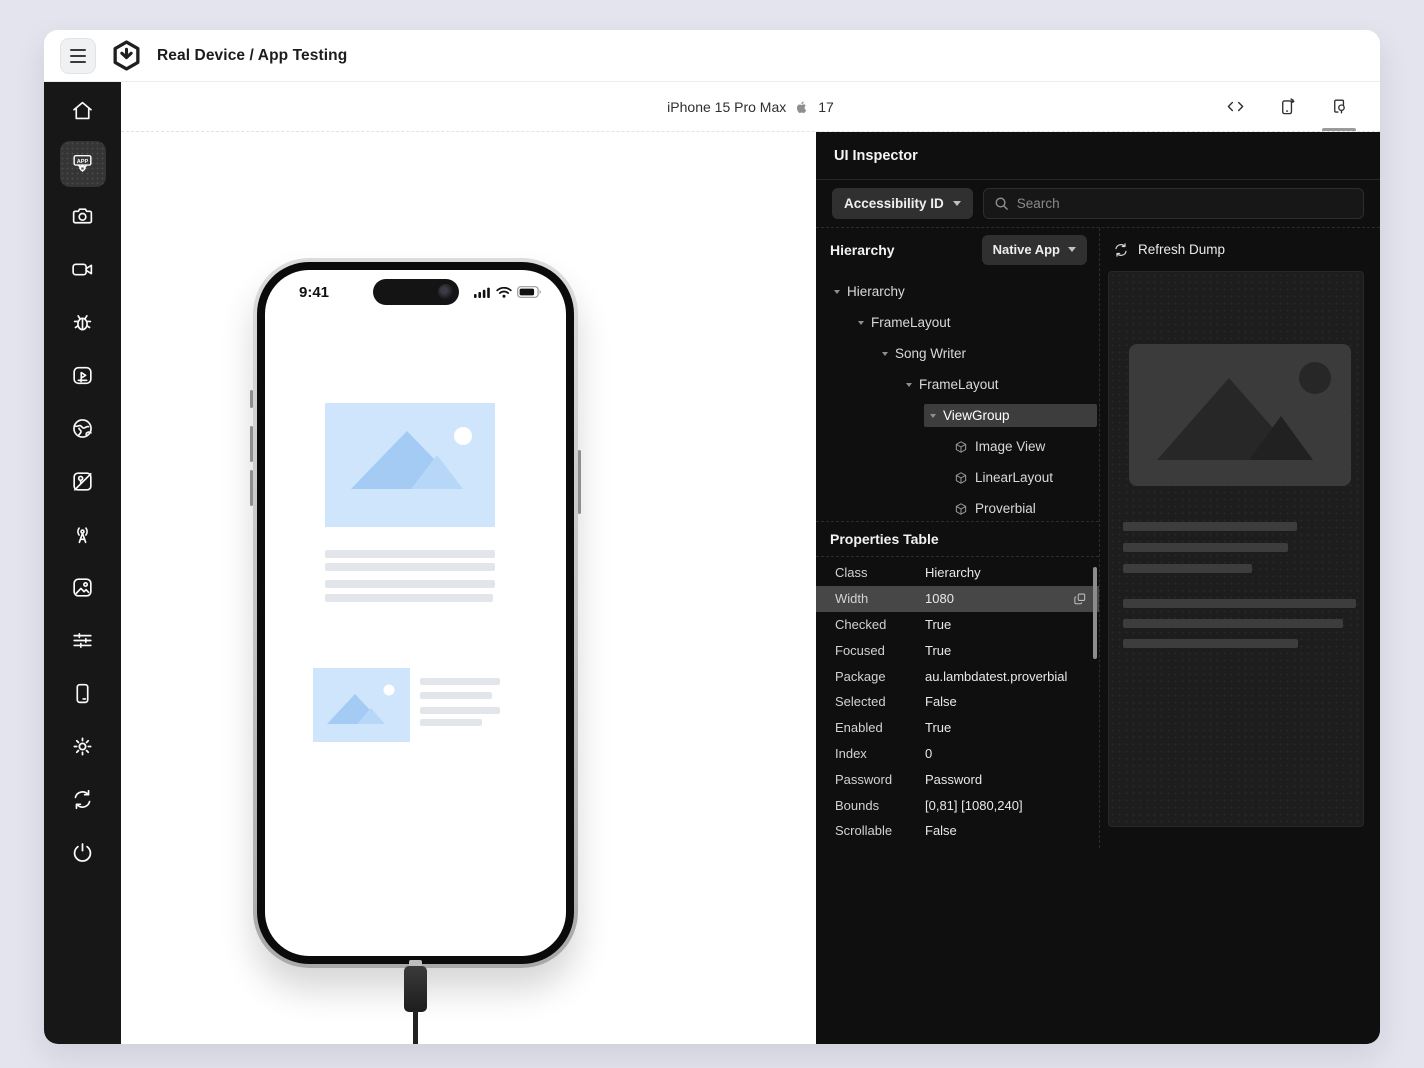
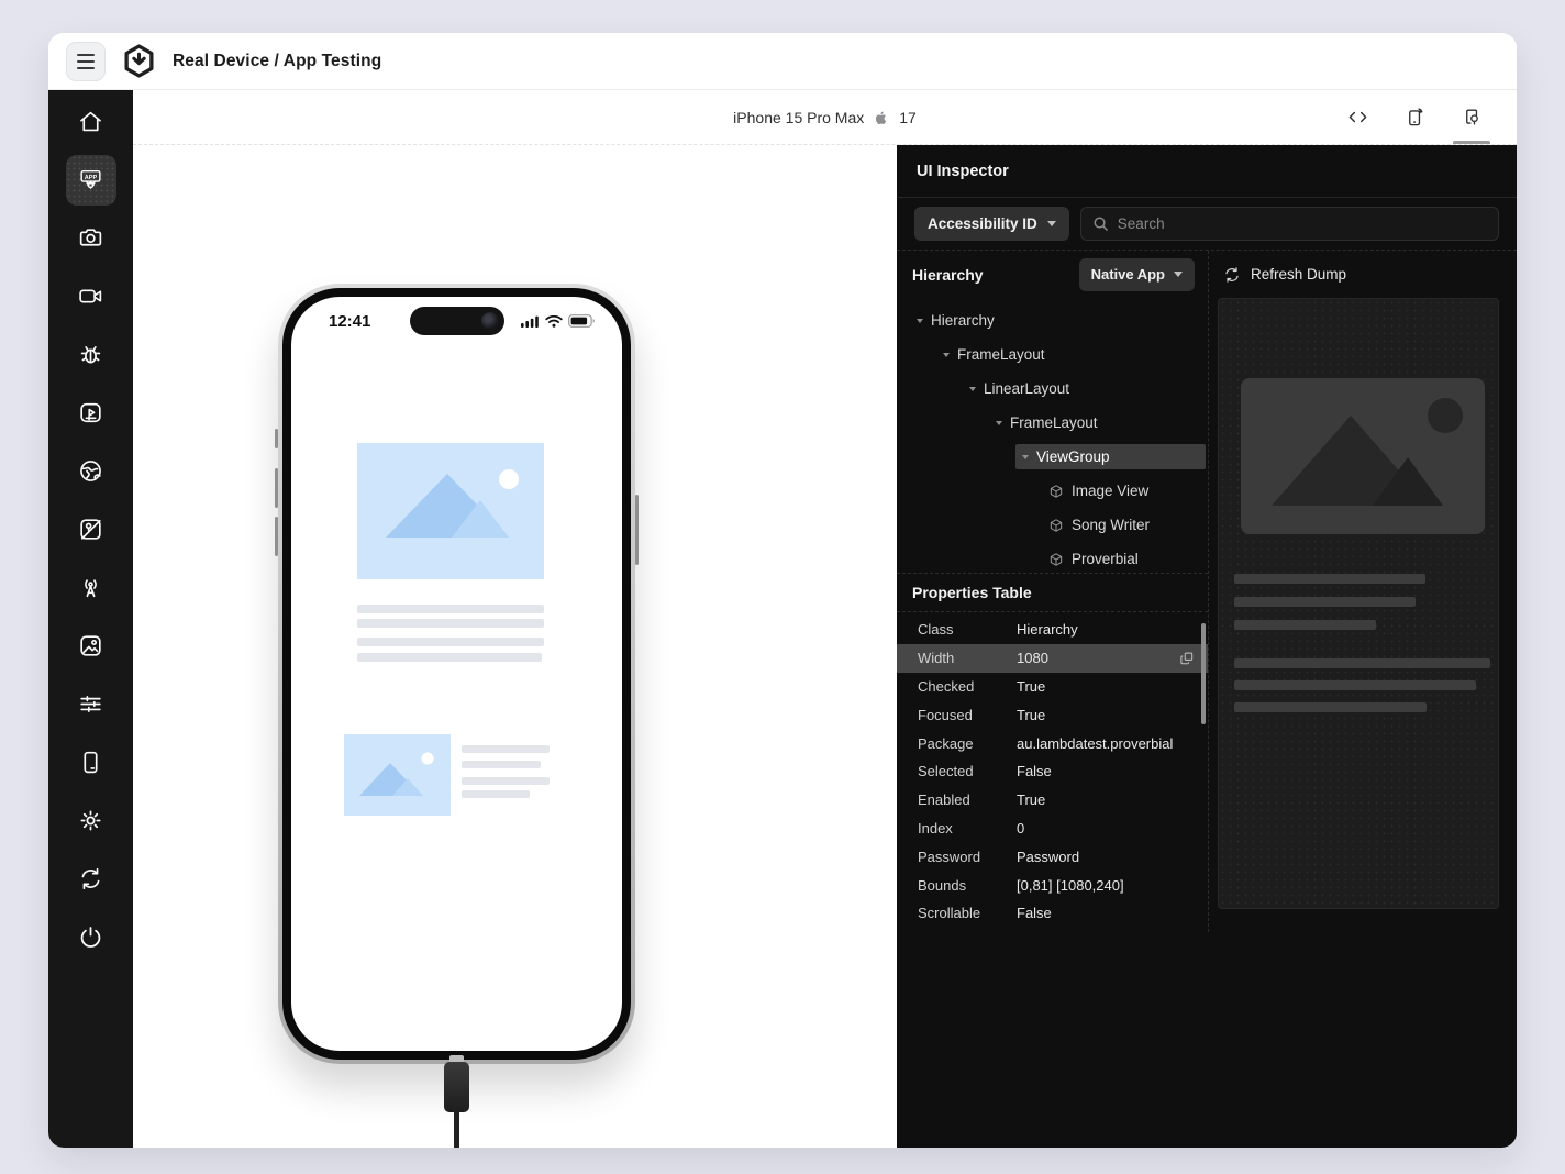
  Real Device / App Testing
  iPhone 15 Pro Max
  17
- 9:41
+ 12:41
  UI Inspector
  Accessibility ID
  Search
  Hierarchy
  Native App
  Hierarchy
  FrameLayout
- Song Writer
+ LinearLayout
  FrameLayout
  ViewGroup
  Image View
- LinearLayout
+ Song Writer
  Proverbial
  Properties Table
  Class
  Hierarchy
  Width
  1080
  Checked
  True
  Focused
  True
  Package
  au.lambdatest.proverbial
  Selected
  False
  Enabled
  True
  Index
  0
  Password
  Password
  Bounds
  [0,81] [1080,240]
  Scrollable
  False
  Refresh Dump
